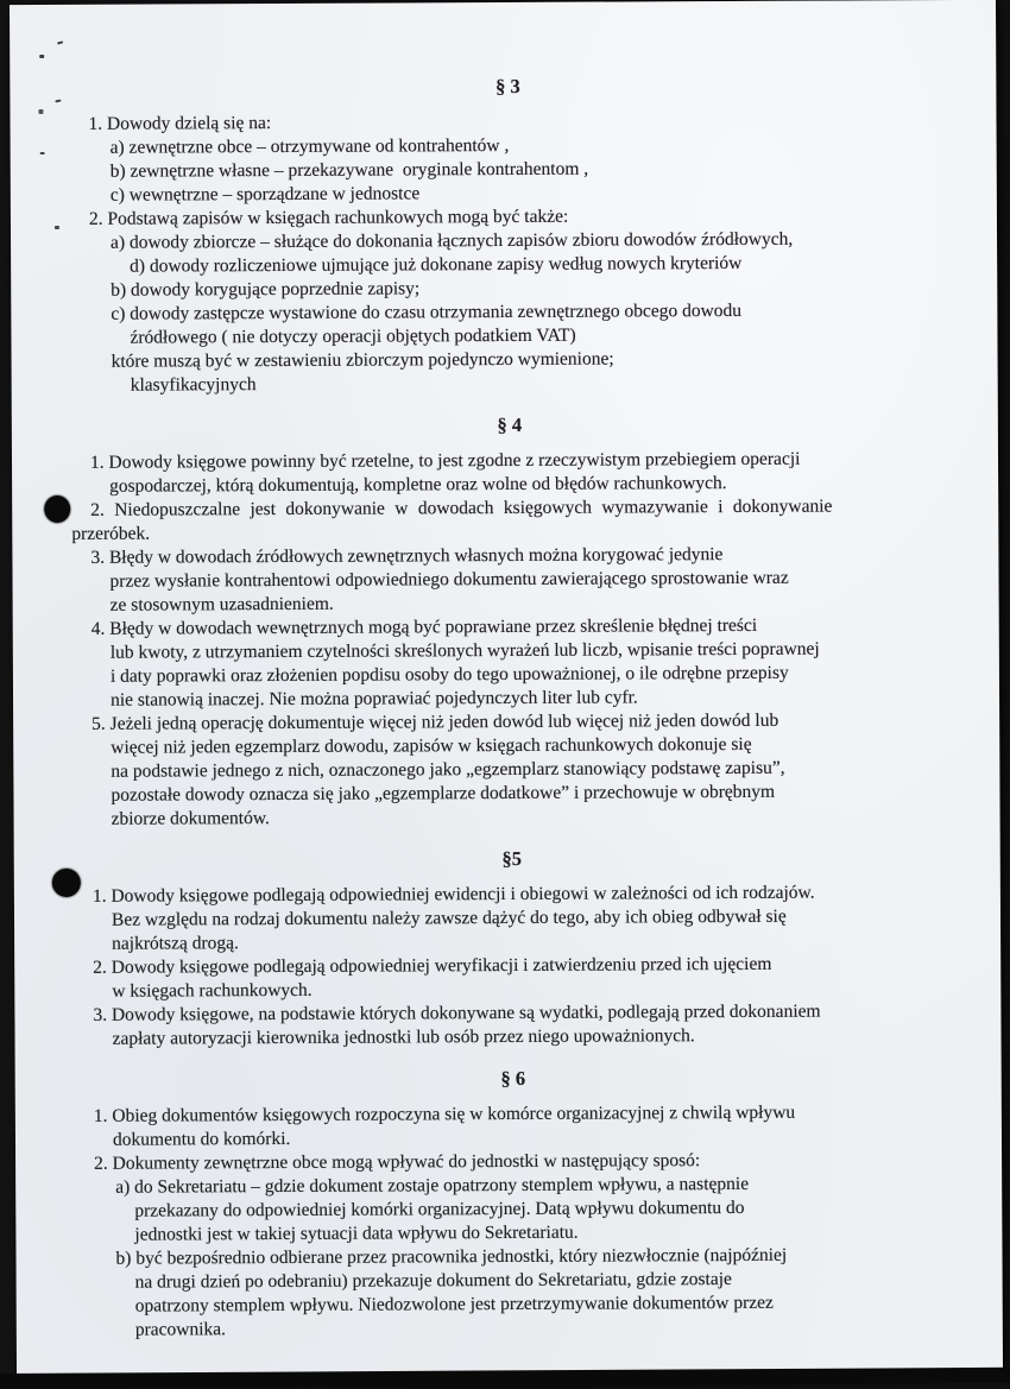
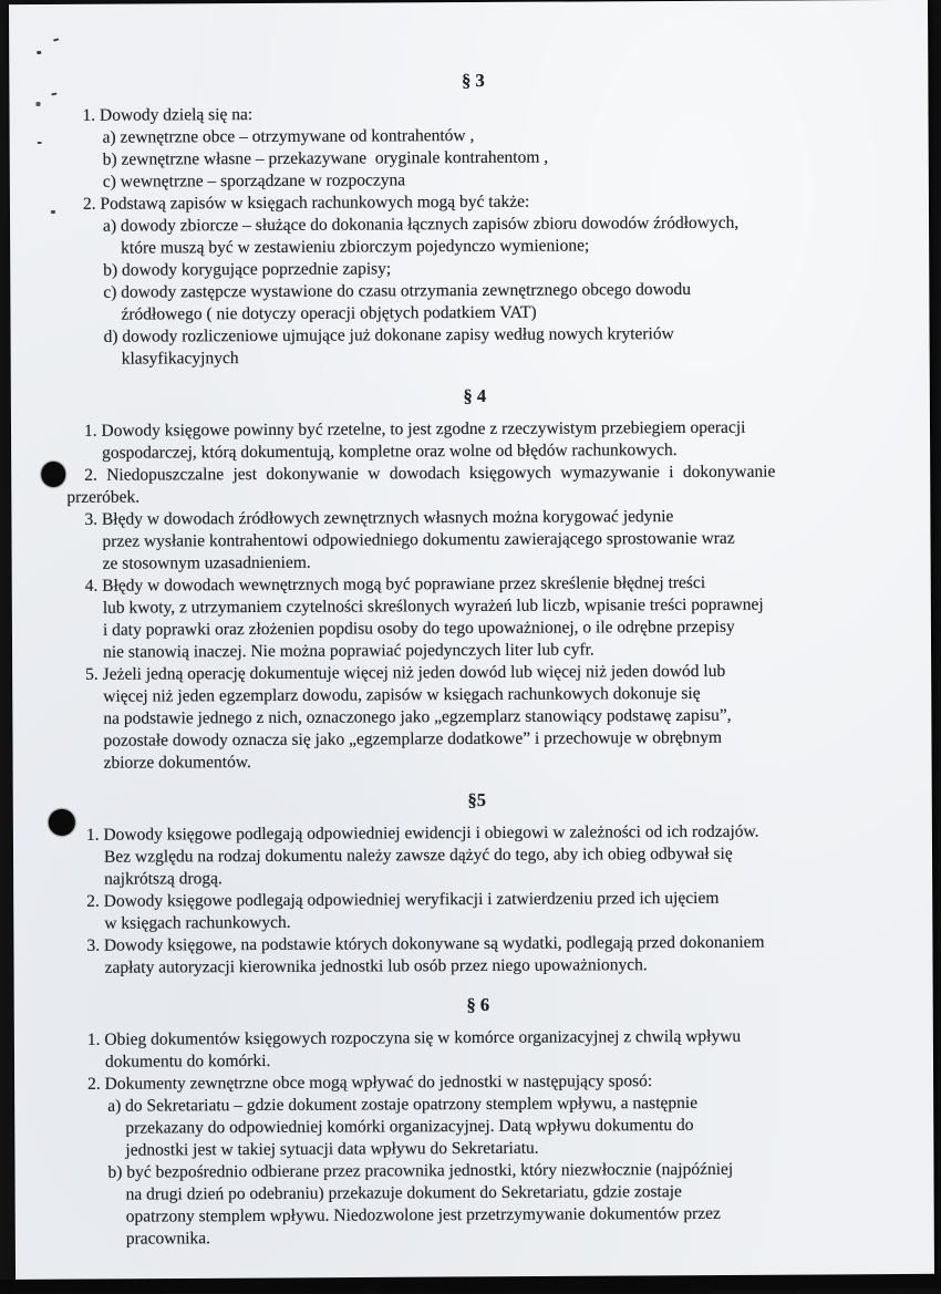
  § 3
  1. Dowody dzielą się na:
  a) zewnętrzne obce – otrzymywane od kontrahentów ,
  b) zewnętrzne własne – przekazywane oryginale kontrahentom ,
- c) wewnętrzne – sporządzane w jednostce
+ c) wewnętrzne – sporządzane w rozpoczyna
  2. Podstawą zapisów w księgach rachunkowych mogą być także:
  a) dowody zbiorcze – służące do dokonania łącznych zapisów zbioru dowodów źródłowych,
- d) dowody rozliczeniowe ujmujące już dokonane zapisy według nowych kryteriów
+ które muszą być w zestawieniu zbiorczym pojedynczo wymienione;
  b) dowody korygujące poprzednie zapisy;
  c) dowody zastępcze wystawione do czasu otrzymania zewnętrznego obcego dowodu
  źródłowego ( nie dotyczy operacji objętych podatkiem VAT)
- które muszą być w zestawieniu zbiorczym pojedynczo wymienione;
+ d) dowody rozliczeniowe ujmujące już dokonane zapisy według nowych kryteriów
  klasyfikacyjnych
  § 4
  1. Dowody księgowe powinny być rzetelne, to jest zgodne z rzeczywistym przebiegiem operacji
  gospodarczej, którą dokumentują, kompletne oraz wolne od błędów rachunkowych.
  2. Niedopuszczalne jest dokonywanie w dowodach księgowych wymazywanie i dokonywanie
  przeróbek.
  3. Błędy w dowodach źródłowych zewnętrznych własnych można korygować jedynie
  przez wysłanie kontrahentowi odpowiedniego dokumentu zawierającego sprostowanie wraz
  ze stosownym uzasadnieniem.
  4. Błędy w dowodach wewnętrznych mogą być poprawiane przez skreślenie błędnej treści
  lub kwoty, z utrzymaniem czytelności skreślonych wyrażeń lub liczb, wpisanie treści poprawnej
  i daty poprawki oraz złożenien popdisu osoby do tego upoważnionej, o ile odrębne przepisy
  nie stanowią inaczej. Nie można poprawiać pojedynczych liter lub cyfr.
  5. Jeżeli jedną operację dokumentuje więcej niż jeden dowód lub więcej niż jeden dowód lub
  więcej niż jeden egzemplarz dowodu, zapisów w księgach rachunkowych dokonuje się
  na podstawie jednego z nich, oznaczonego jako „egzemplarz stanowiący podstawę zapisu”,
  pozostałe dowody oznacza się jako „egzemplarze dodatkowe” i przechowuje w obrębnym
  zbiorze dokumentów.
  §5
  1. Dowody księgowe podlegają odpowiedniej ewidencji i obiegowi w zależności od ich rodzajów.
  Bez względu na rodzaj dokumentu należy zawsze dążyć do tego, aby ich obieg odbywał się
  najkrótszą drogą.
  2. Dowody księgowe podlegają odpowiedniej weryfikacji i zatwierdzeniu przed ich ujęciem
  w księgach rachunkowych.
  3. Dowody księgowe, na podstawie których dokonywane są wydatki, podlegają przed dokonaniem
  zapłaty autoryzacji kierownika jednostki lub osób przez niego upoważnionych.
  § 6
  1. Obieg dokumentów księgowych rozpoczyna się w komórce organizacyjnej z chwilą wpływu
  dokumentu do komórki.
  2. Dokumenty zewnętrzne obce mogą wpływać do jednostki w następujący sposó:
  a) do Sekretariatu – gdzie dokument zostaje opatrzony stemplem wpływu, a następnie
  przekazany do odpowiedniej komórki organizacyjnej. Datą wpływu dokumentu do
  jednostki jest w takiej sytuacji data wpływu do Sekretariatu.
  b) być bezpośrednio odbierane przez pracownika jednostki, który niezwłocznie (najpóźniej
  na drugi dzień po odebraniu) przekazuje dokument do Sekretariatu, gdzie zostaje
  opatrzony stemplem wpływu. Niedozwolone jest przetrzymywanie dokumentów przez
  pracownika.
